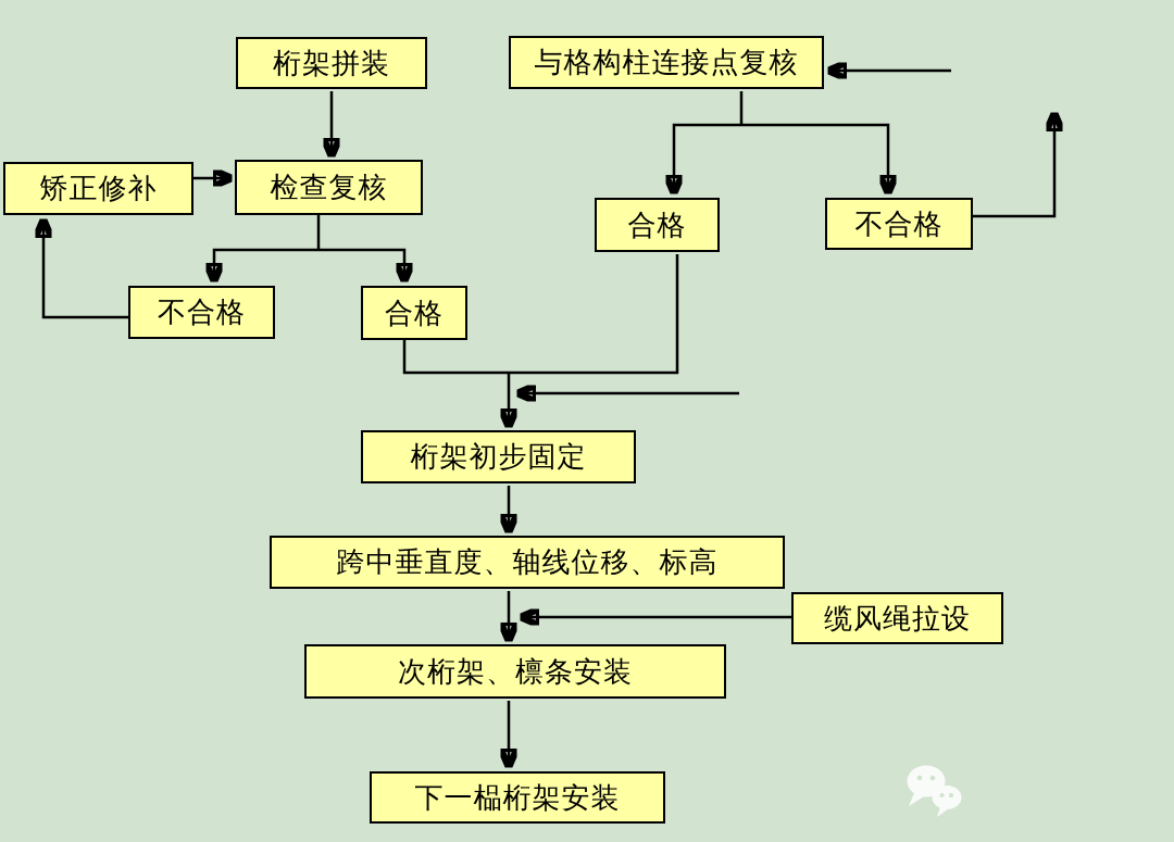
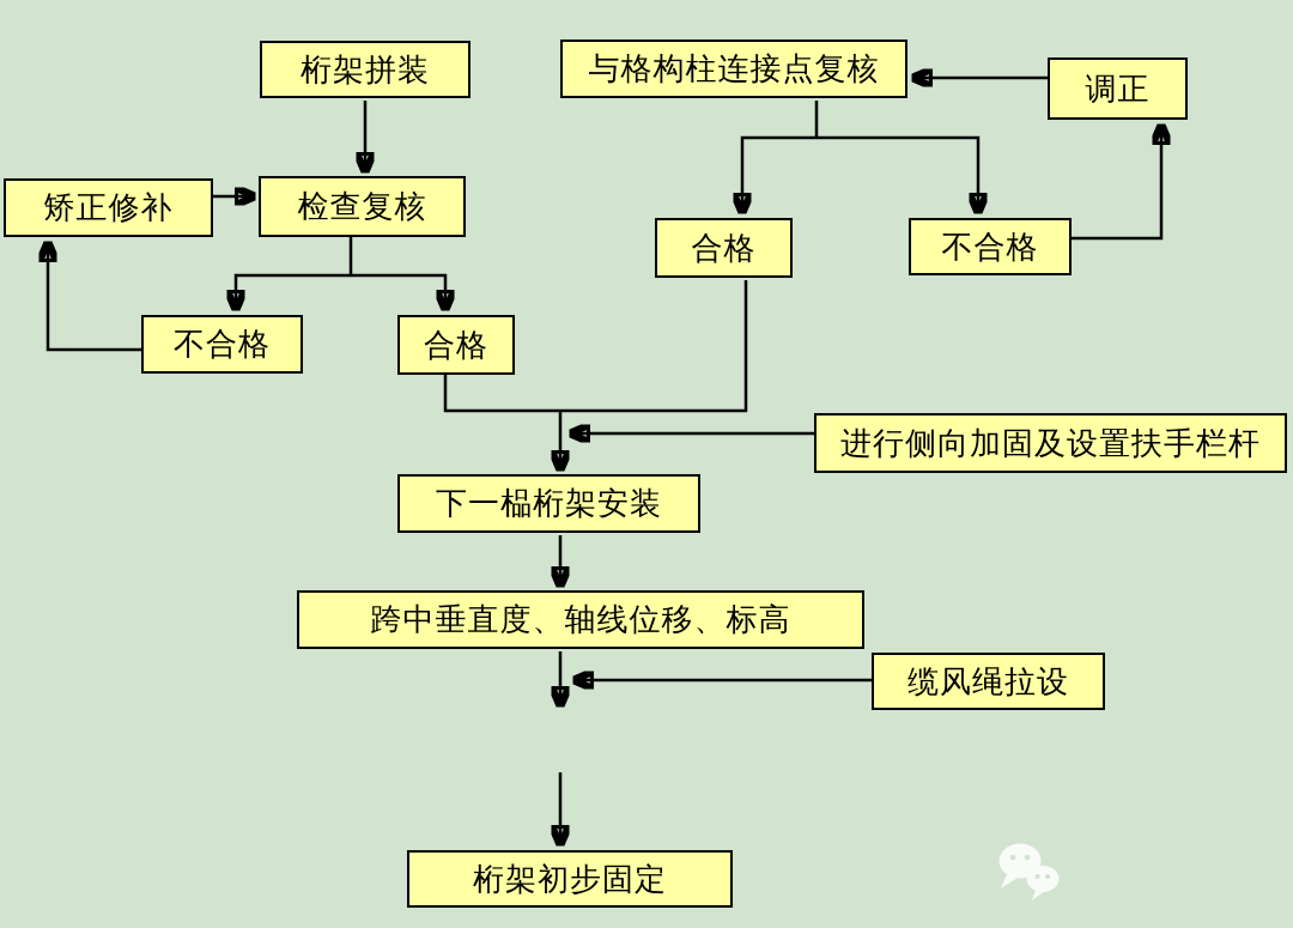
  桁架拼装
  与格构柱连接点复核
+ 调正
  矫正修补
  检查复核
  合格
  不合格
  不合格
  合格
+ 进行侧向加固及设置扶手栏杆
- 桁架初步固定
+ 下一榀桁架安装
  跨中垂直度、轴线位移、标高
  缆风绳拉设
- 次桁架、檩条安装
- 下一榀桁架安装
+ 桁架初步固定
